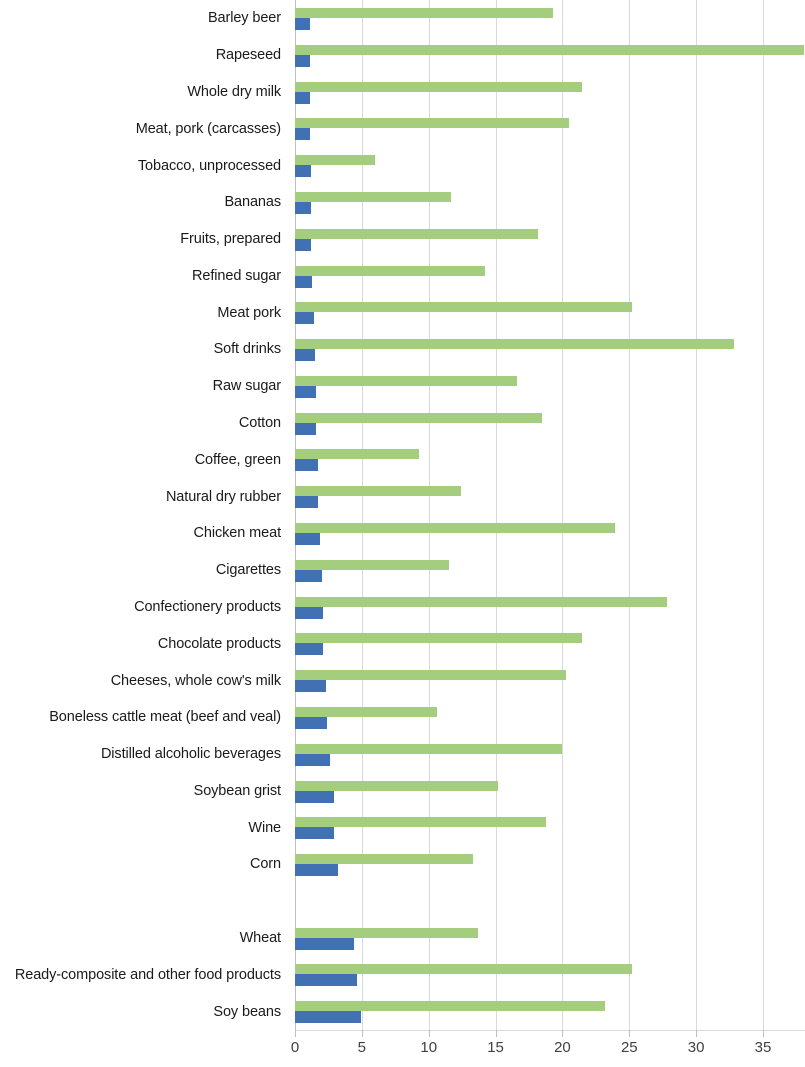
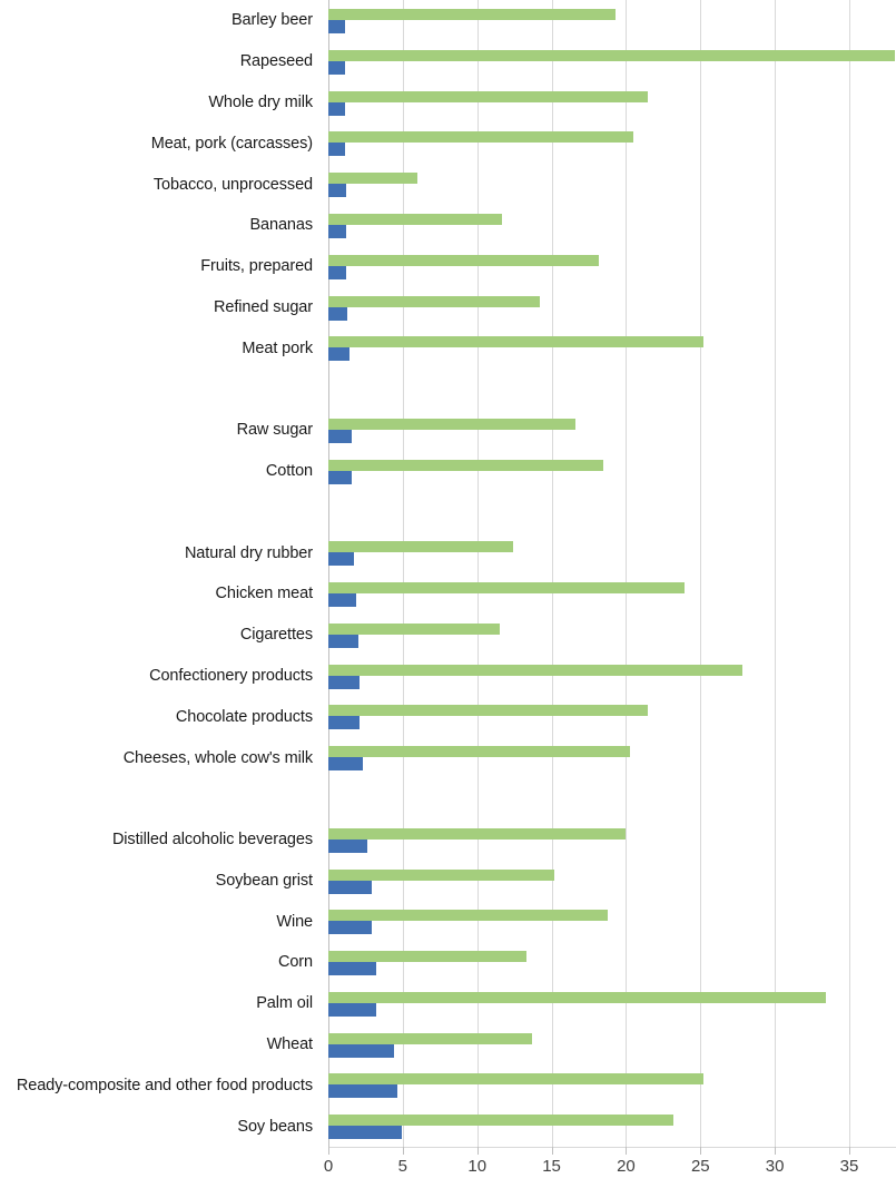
  Barley beer
  Rapeseed
  Whole dry milk
  Meat, pork (carcasses)
  Tobacco, unprocessed
  Bananas
  Fruits, prepared
  Refined sugar
  Meat pork
- Soft drinks
  Raw sugar
  Cotton
- Coffee, green
  Natural dry rubber
  Chicken meat
  Cigarettes
  Confectionery products
  Chocolate products
  Cheeses, whole cow's milk
- Boneless cattle meat (beef and veal)
  Distilled alcoholic beverages
  Soybean grist
  Wine
  Corn
+ Palm oil
  Wheat
  Ready-composite and other food products
  Soy beans
  0
  5
  10
  15
  20
  25
  30
  35
